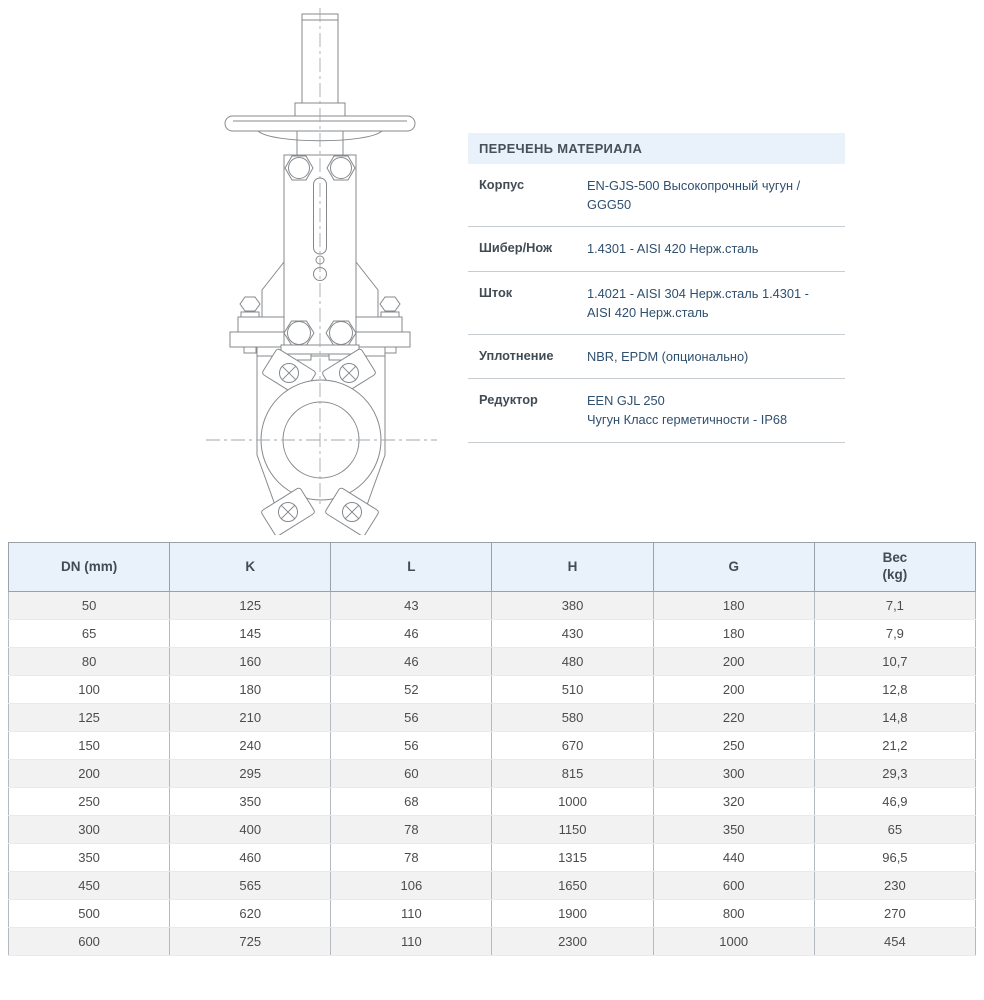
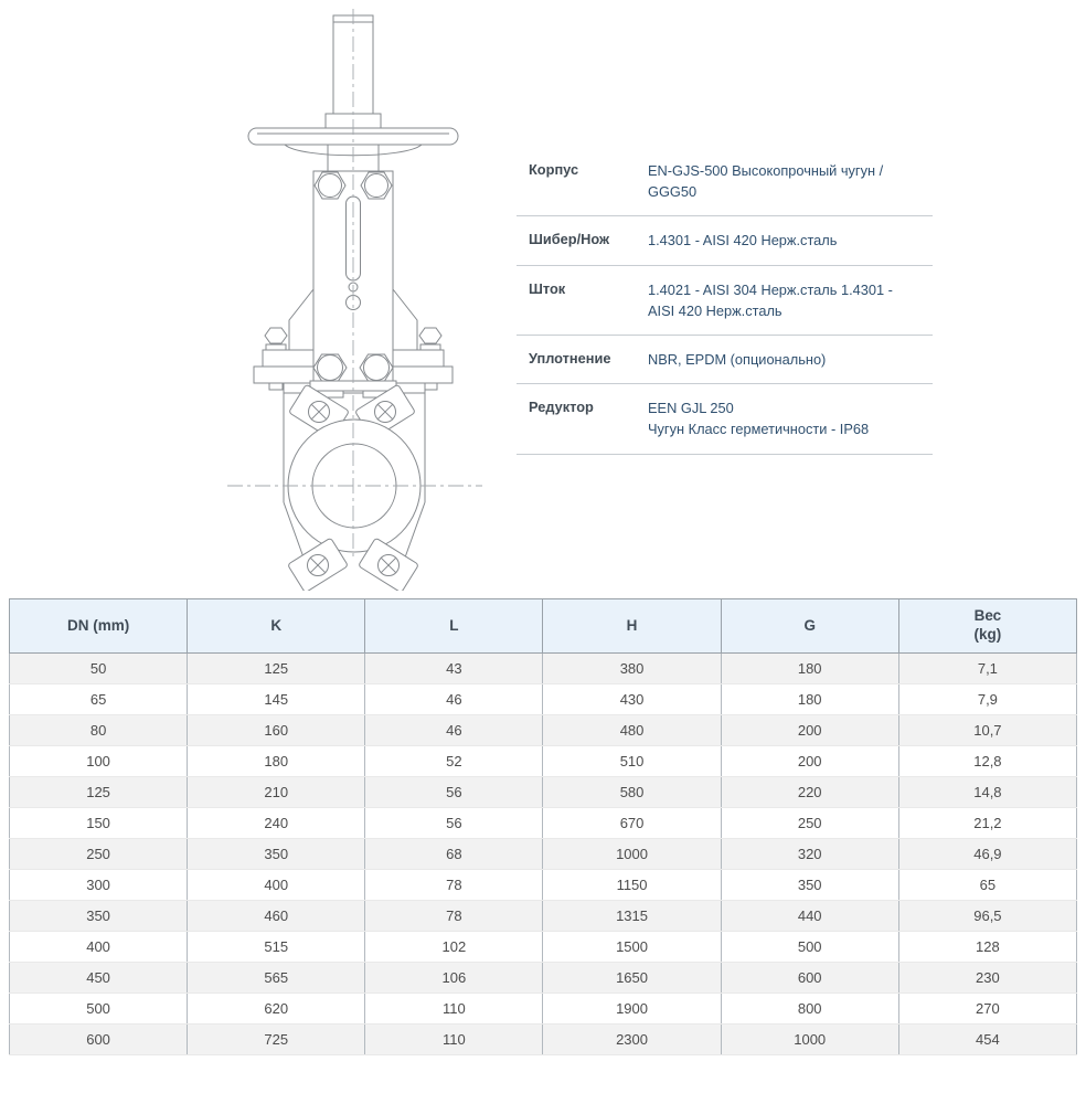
- ПЕРЕЧЕНЬ МАТЕРИАЛА
  Корпус
  EN-GJS-500 Высокопрочный чугун / GGG50
  Шибер/Нож
  1.4301 - AISI 420 Нерж.сталь
  Шток
  1.4021 - AISI 304 Нерж.сталь 1.4301 - AISI 420 Нерж.сталь
  Уплотнение
  NBR, EPDM (опционально)
  Редуктор
  EEN GJL 250
  Чугун Класс герметичности - IP68
  DN (mm)	K	L	H	G	Вес (kg)
  50	125	43	380	180	7,1
  65	145	46	430	180	7,9
  80	160	46	480	200	10,7
  100	180	52	510	200	12,8
  125	210	56	580	220	14,8
  150	240	56	670	250	21,2
- 200	295	60	815	300	29,3
  250	350	68	1000	320	46,9
  300	400	78	1150	350	65
  350	460	78	1315	440	96,5
+ 400	515	102	1500	500	128
  450	565	106	1650	600	230
  500	620	110	1900	800	270
  600	725	110	2300	1000	454
